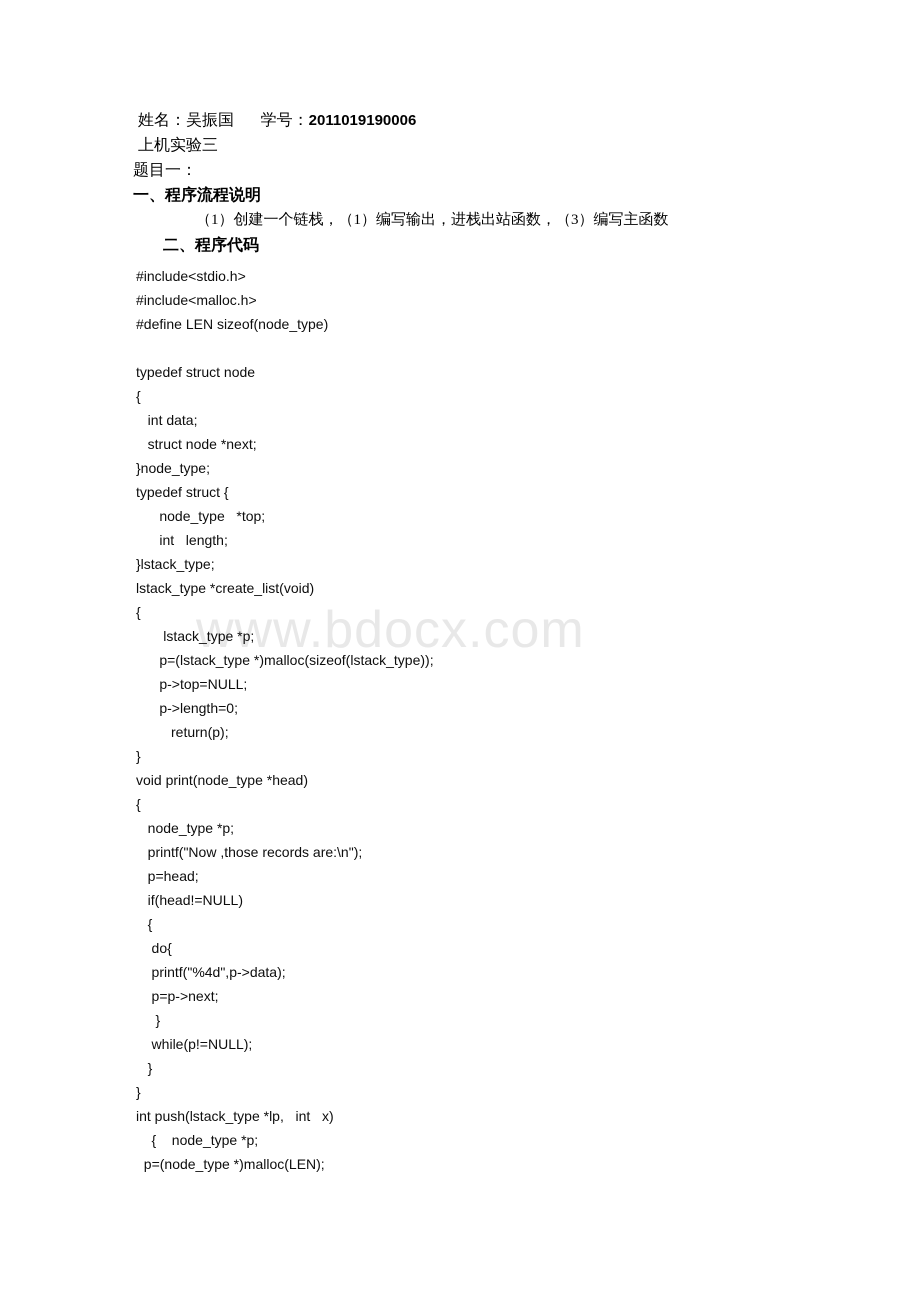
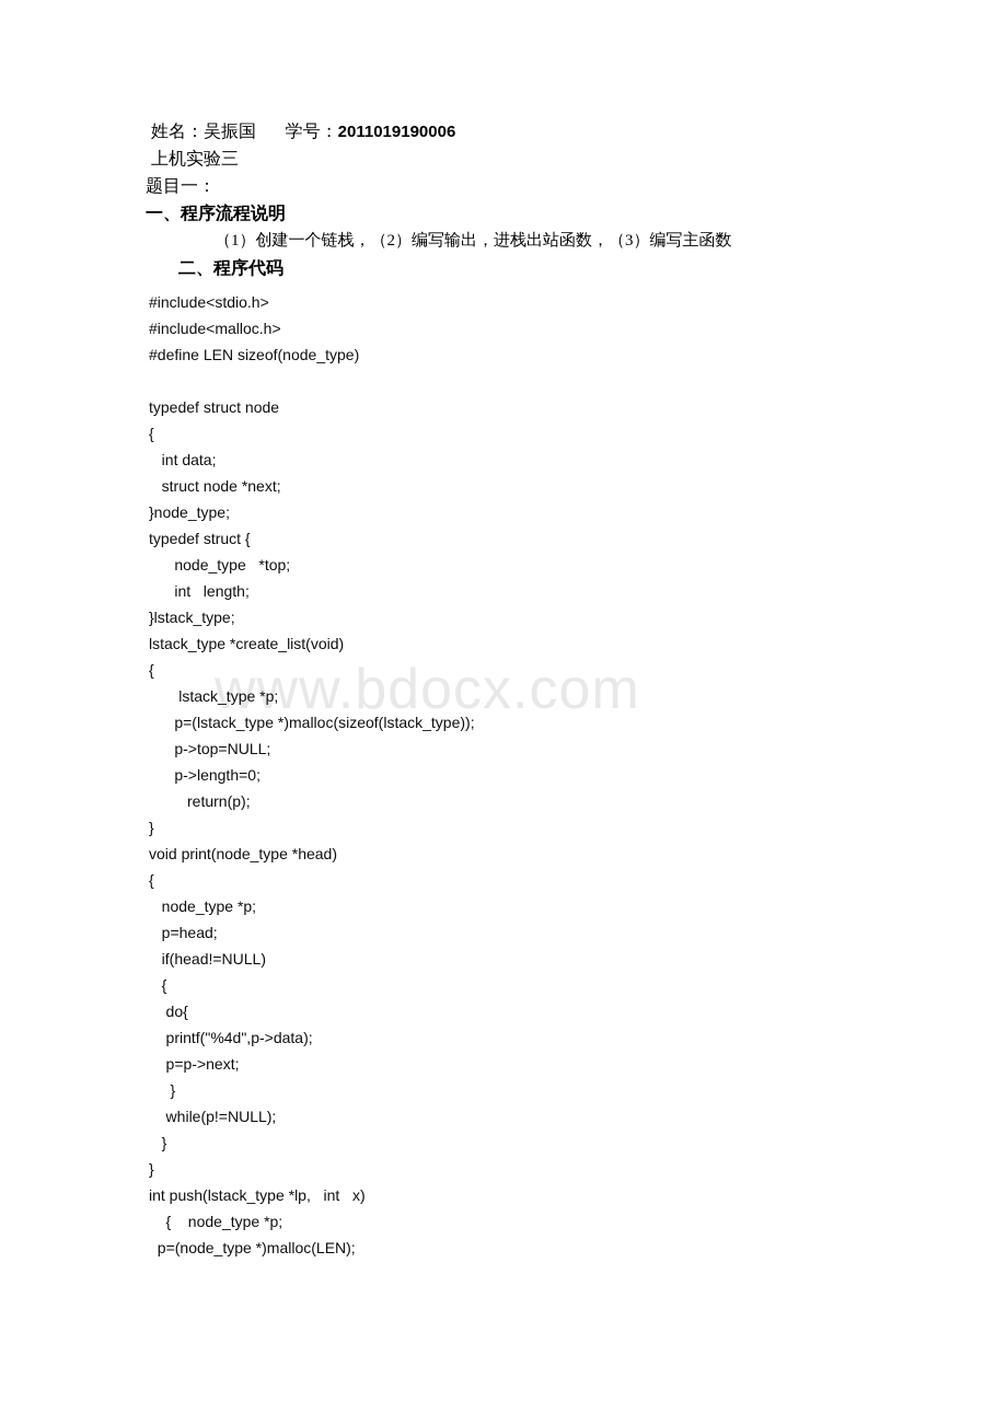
  www.bdocx.com
  姓名：吴振国 学号：2011019190006
  上机实验三
  题目一：
  一、程序流程说明
- （1）创建一个链栈，（1）编写输出，进栈出站函数，（3）编写主函数
+ （1）创建一个链栈，（2）编写输出，进栈出站函数，（3）编写主函数
  二、程序代码
  #include<stdio.h>
  #include<malloc.h>
  #define LEN sizeof(node_type)
  typedef struct node
  {
  int data;
  struct node *next;
  }node_type;
  typedef struct {
  node_type *top;
  int length;
  }lstack_type;
  lstack_type *create_list(void)
  {
  lstack_type *p;
  p=(lstack_type *)malloc(sizeof(lstack_type));
  p->top=NULL;
  p->length=0;
  return(p);
  }
  void print(node_type *head)
  {
  node_type *p;
- printf("Now ,those records are:\n");
  p=head;
  if(head!=NULL)
  {
  do{
  printf("%4d",p->data);
  p=p->next;
  }
  while(p!=NULL);
  }
  }
  int push(lstack_type *lp, int x)
  { node_type *p;
  p=(node_type *)malloc(LEN);
